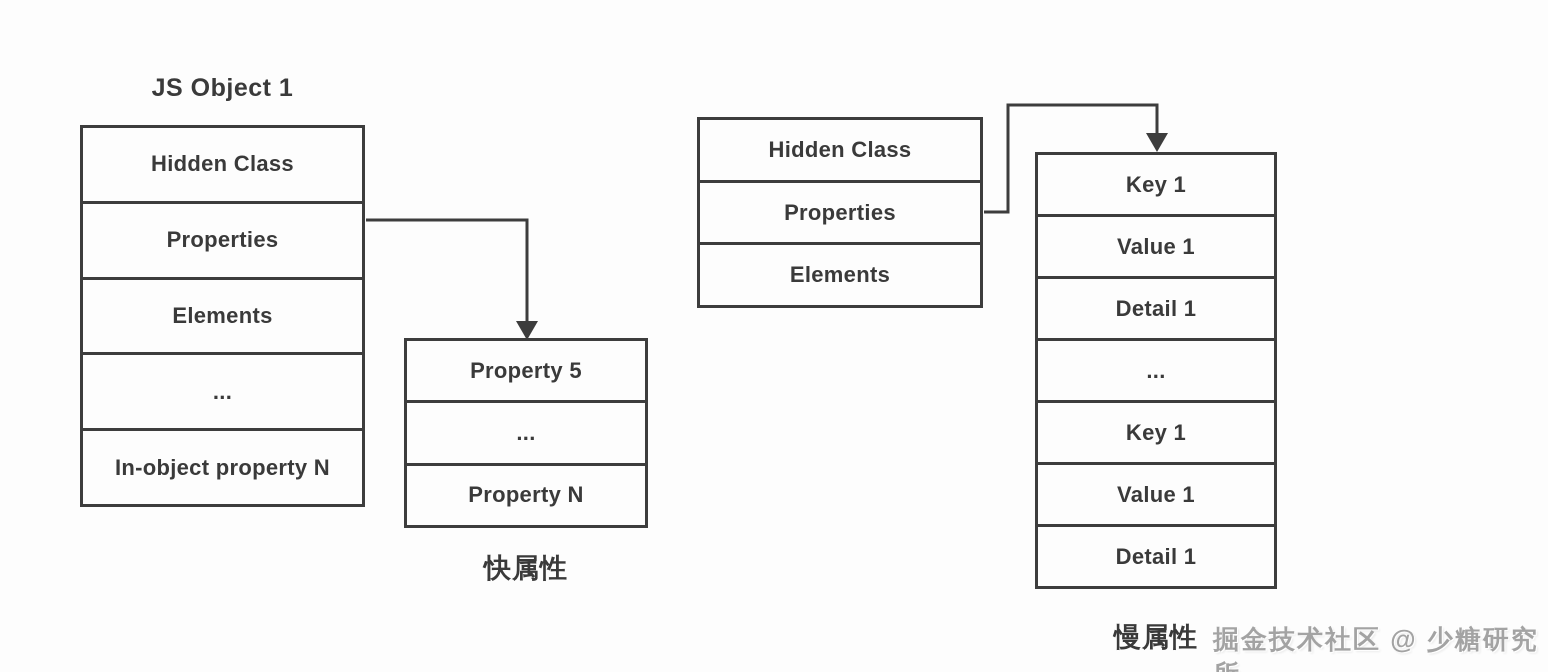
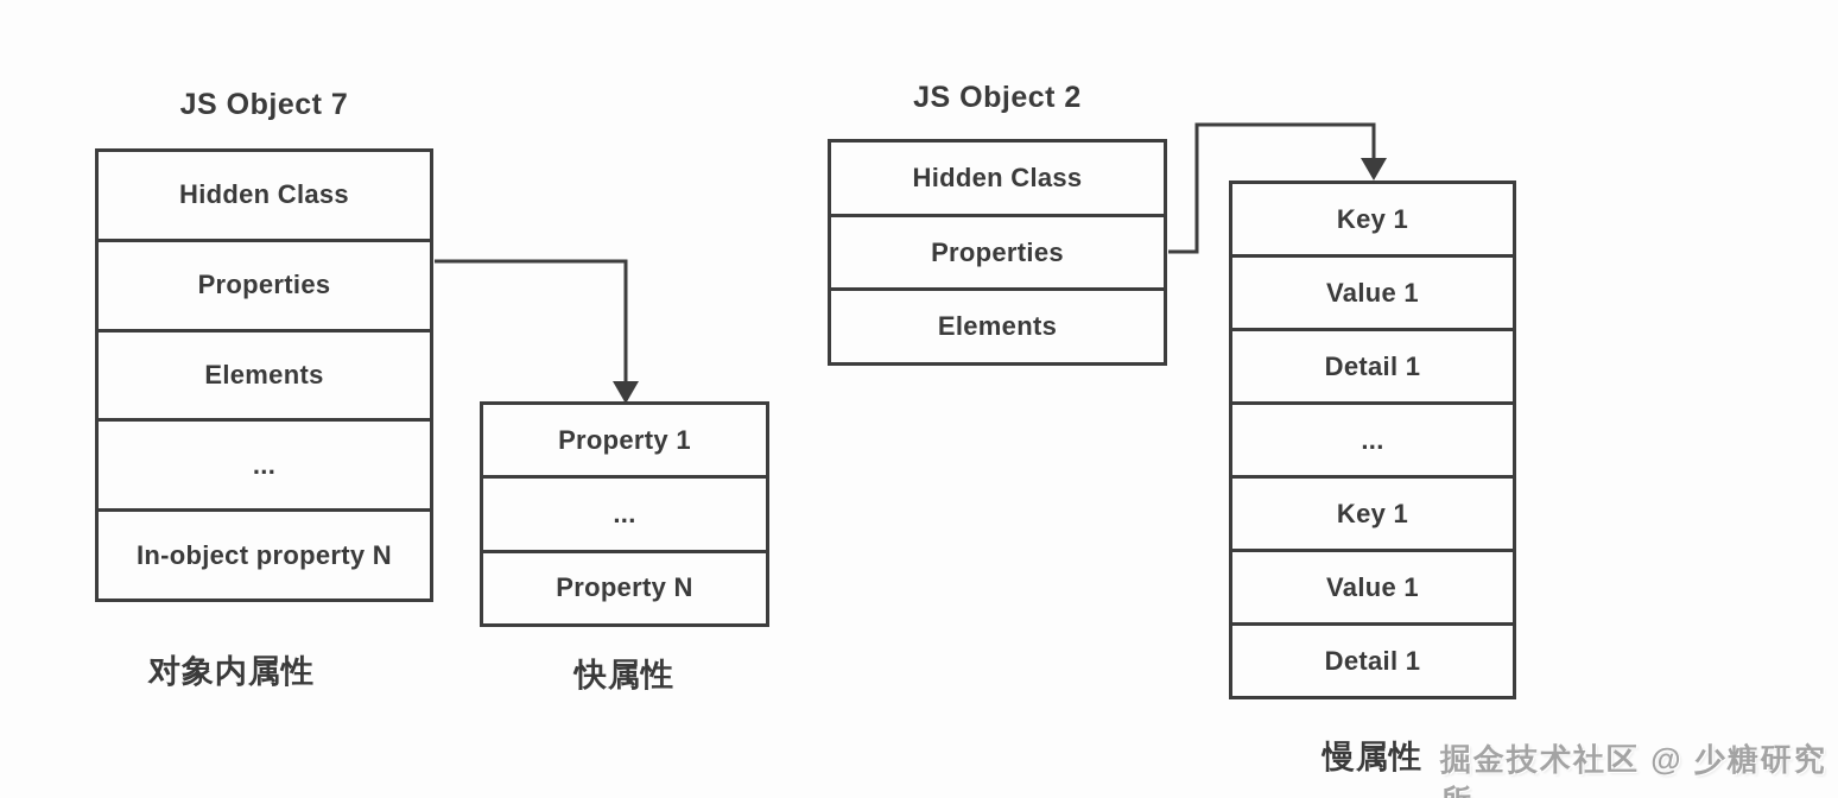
- JS Object 1
+ JS Object 7
  Hidden Class
  Properties
  Elements
  ...
  In-object property N
+ 对象内属性
- Property 5
+ Property 1
  ...
  Property N
  快属性
+ JS Object 2
  Hidden Class
  Properties
  Elements
  Key 1
  Value 1
  Detail 1
  ...
  Key 1
  Value 1
  Detail 1
  慢属性
  掘金技术社区 @ 少糖研究
